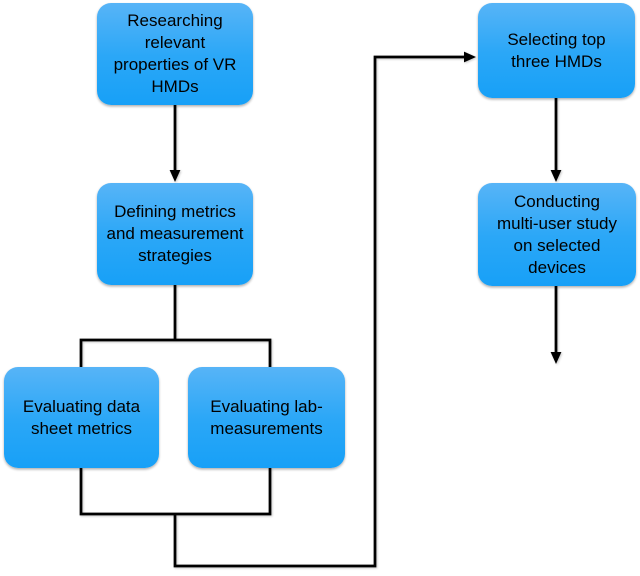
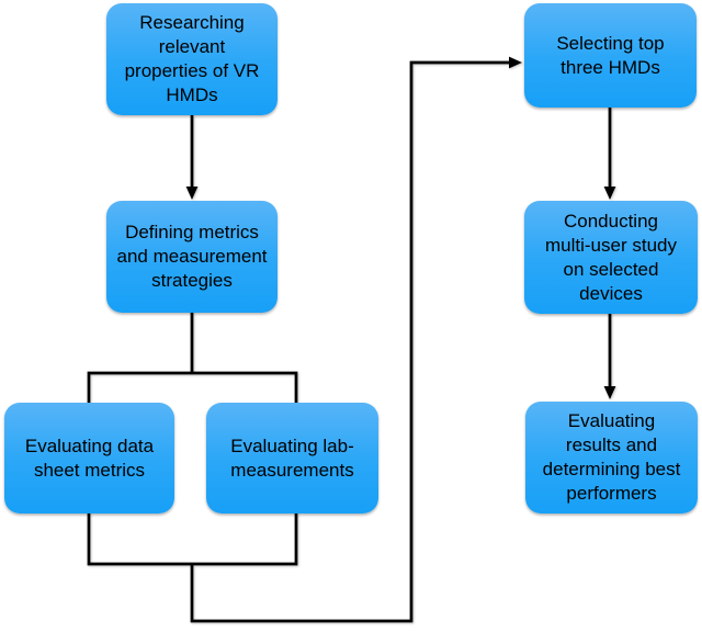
  Researching
  relevant
  properties of VR
  HMDs
  Defining metrics
  and measurement
  strategies
  Evaluating data
  sheet metrics
  Evaluating lab-
  measurements
  Selecting top
  three HMDs
  Conducting
  multi-user study
  on selected
  devices
+ Evaluating
+ results and
+ determining best
+ performers
